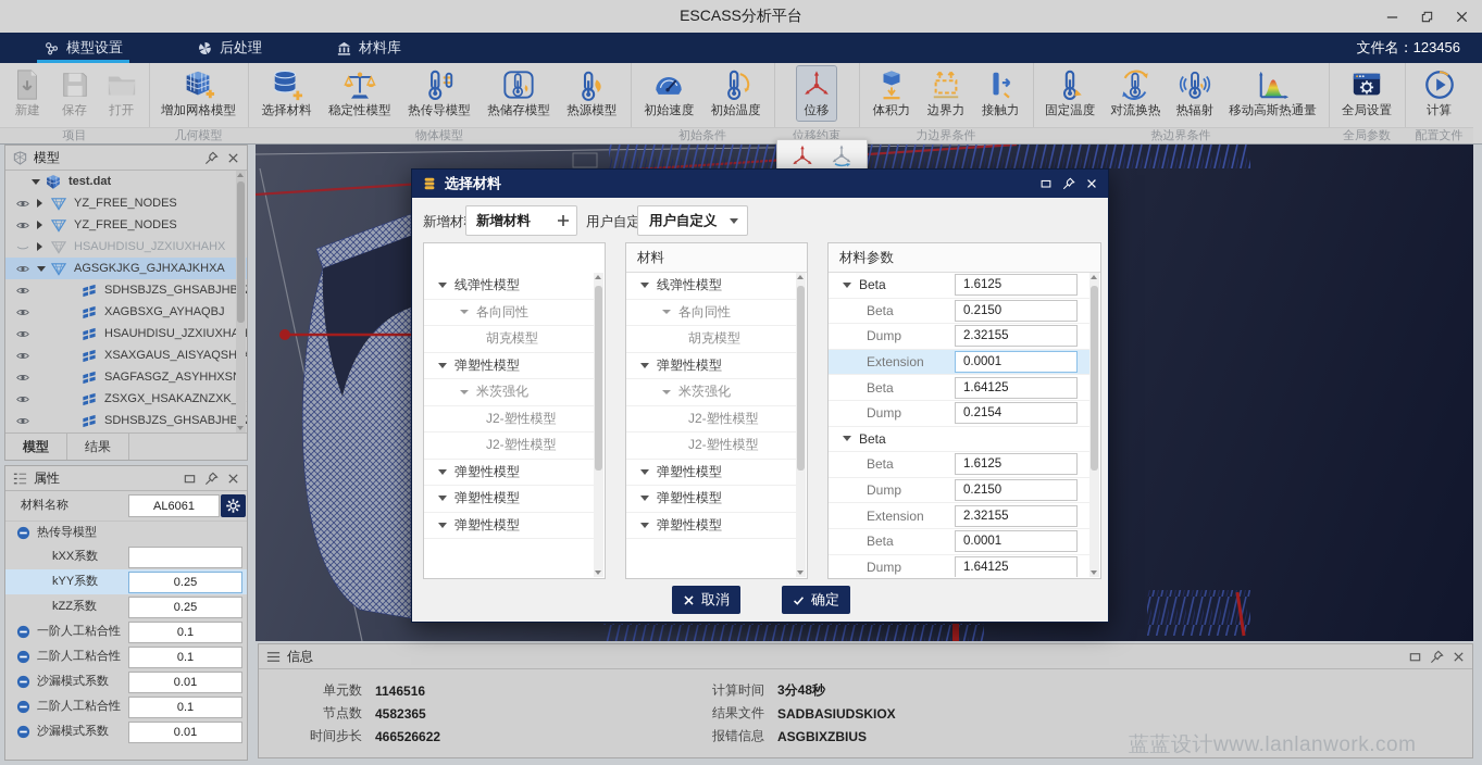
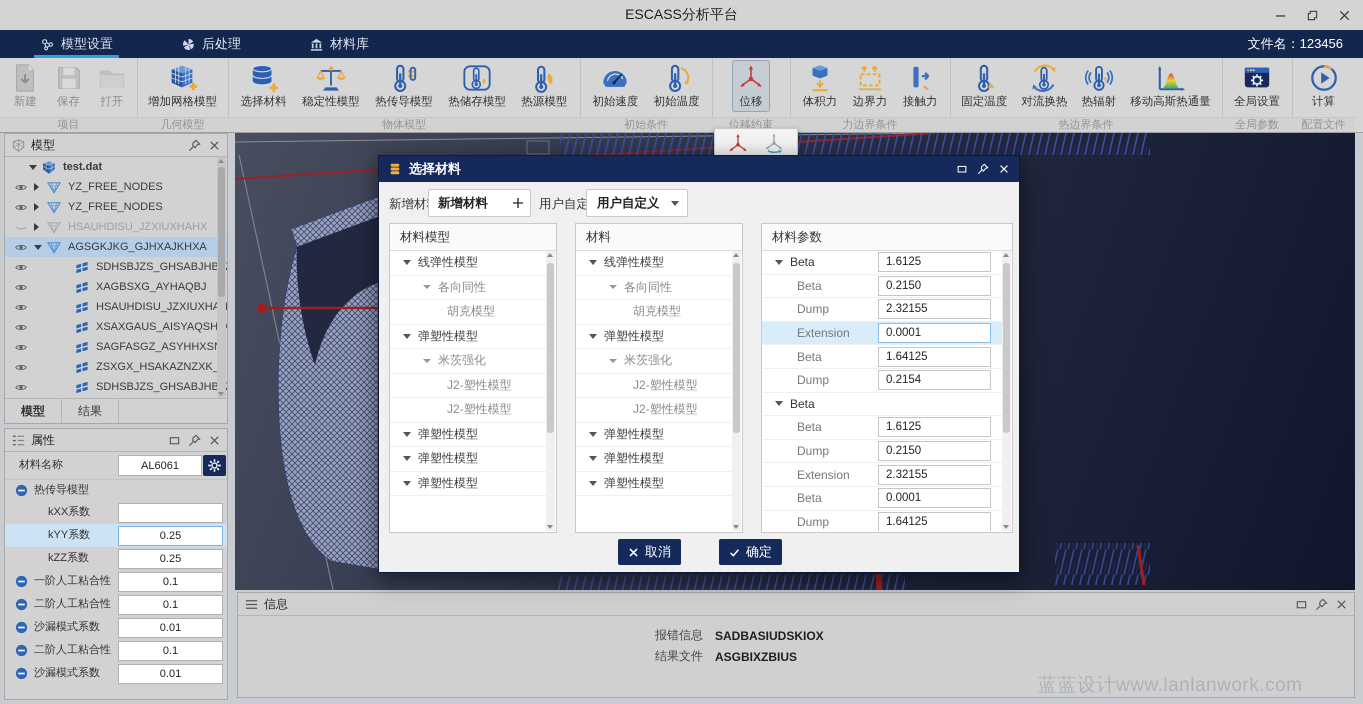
  ESCASS分析平台
  模型设置
  后处理
  材料库
  文件名：123456
  新建
  保存
  打开
  项目
  增加网格模型
  几何模型
  选择材料
  稳定性模型
  热传导模型
  热储存模型
  热源模型
  物体模型
  初始速度
  初始温度
  初始条件
  位移
  位移约束
  体积力
  边界力
  接触力
  力边界条件
  固定温度
  对流换热
  热辐射
  移动高斯热通量
  热边界条件
  全局设置
  全局参数
  计算
  配置文件
  模型
  test.dat
  YZ_FREE_NODES
  YZ_FREE_NODES
  HSAUHDISU_JZXIUXHAHX
  AGSGKJKG_GJHXAJKHXA
  SDHSBJZS_GHSABJHB
  XAGBSXG_AYHAQBJ
  HSAUHDISU_JZXIUXH
  XSAXGAUS_AISYAQSH
  SAGFASGZ_ASYHHXS
  ZSXGX_HSAKAZNZXK_
  SDHSBJZS_GHSABJHB
  模型
  结果
  属性
  材料名称
  AL6061
  热传导模型
  kXX系数
  kYY系数
  0.25
  kZZ系数
  0.25
  一阶人工粘合性
  0.1
  二阶人工粘合性
  0.1
  沙漏模式系数
  0.01
  二阶人工粘合性
  0.1
  沙漏模式系数
  0.01
  选择材料
  新增材
  新增材料
  用户自定
  用户自定义
+ 材料模型
  线弹性模型
  各向同性
  胡克模型
  弹塑性模型
  米茨强化
  J2-塑性模型
  J2-塑性模型
  弹塑性模型
  弹塑性模型
  弹塑性模型
  材料
  线弹性模型
  各向同性
  胡克模型
  弹塑性模型
  米茨强化
  J2-塑性模型
  J2-塑性模型
  弹塑性模型
  弹塑性模型
  弹塑性模型
  材料参数
  Beta
  1.6125
  Beta
  0.2150
  Dump
  2.32155
  Extension
  0.0001
  Beta
  1.64125
  Dump
  0.2154
  Beta
  Beta
  1.6125
  Dump
  0.2150
  Extension
  2.32155
  Beta
  0.0001
  Dump
  1.64125
  取消
  确定
  信息
- 单元数
- 1146516
- 节点数
- 4582365
- 时间步长
- 466526622
- 计算时间
- 3分48秒
- 结果文件
+ 报错信息
  SADBASIUDSKIOX
- 报错信息
+ 结果文件
  ASGBIXZBIUS
  蓝蓝设计www.lanlanwork.com
